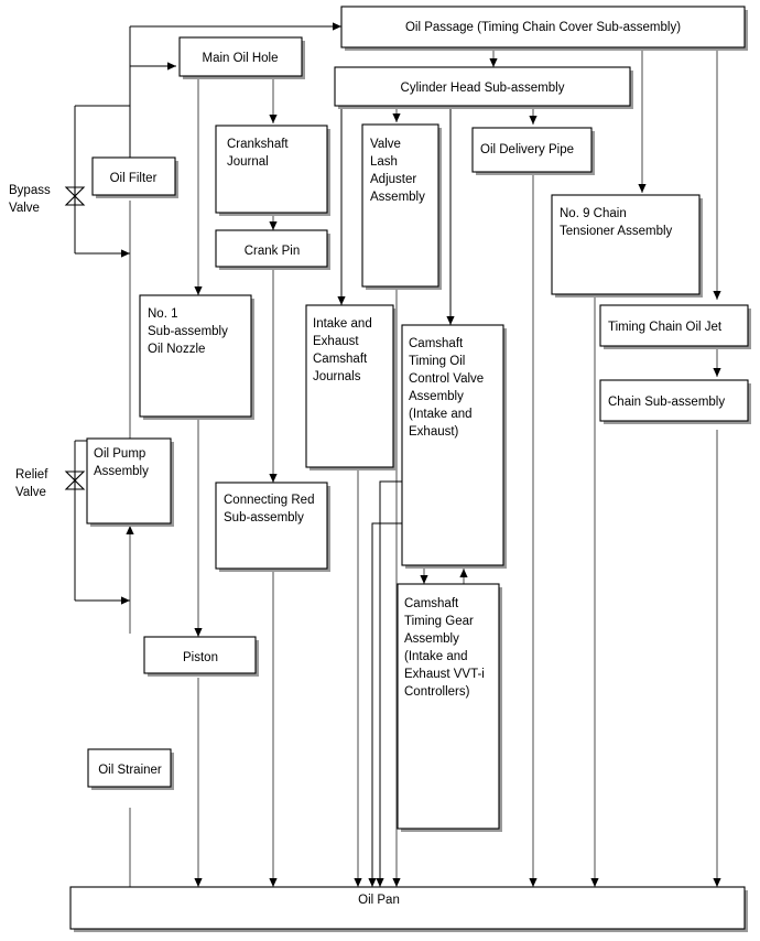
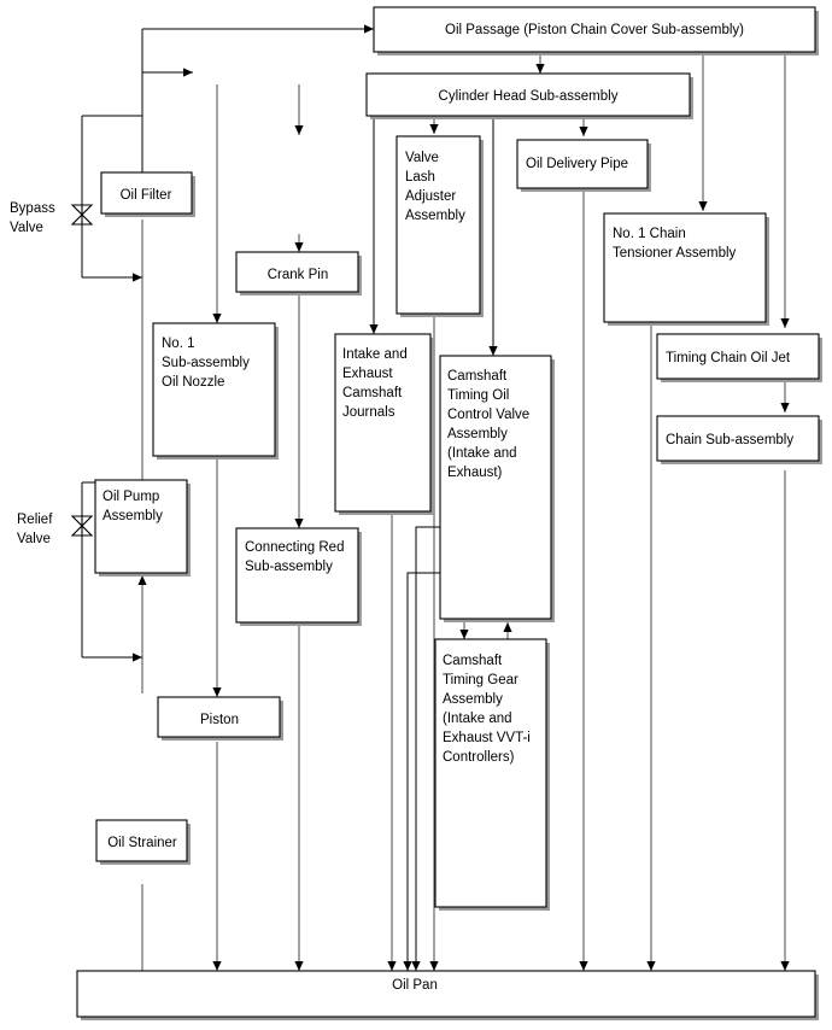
- Oil Passage (Timing Chain Cover Sub-assembly)
+ Oil Passage (Piston Chain Cover Sub-assembly)
- Main Oil Hole
  Cylinder Head Sub-assembly
- Crankshaft
- Journal
  Valve
  Lash
  Adjuster
  Assembly
  Oil Delivery Pipe
  Oil Filter
- No. 9 Chain
+ No. 1 Chain
  Tensioner Assembly
  Crank Pin
  Timing Chain Oil Jet
  No. 1
  Sub-assembly
  Oil Nozzle
  Intake and
  Exhaust
  Camshaft
  Journals
  Camshaft
  Timing Oil
  Control Valve
  Assembly
  (Intake and
  Exhaust)
  Chain Sub-assembly
  Oil Pump
  Assembly
  Connecting Red
  Sub-assembly
  Camshaft
  Timing Gear
  Assembly
  (Intake and
  Exhaust VVT-i
  Controllers)
  Piston
  Oil Strainer
  Oil Pan
  Bypass
  Valve
  Relief
  Valve
